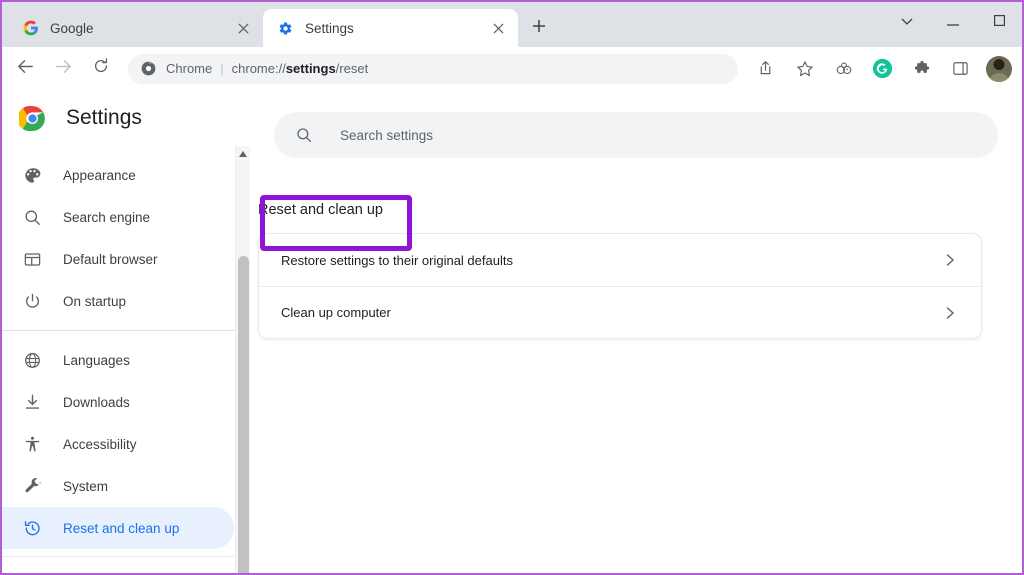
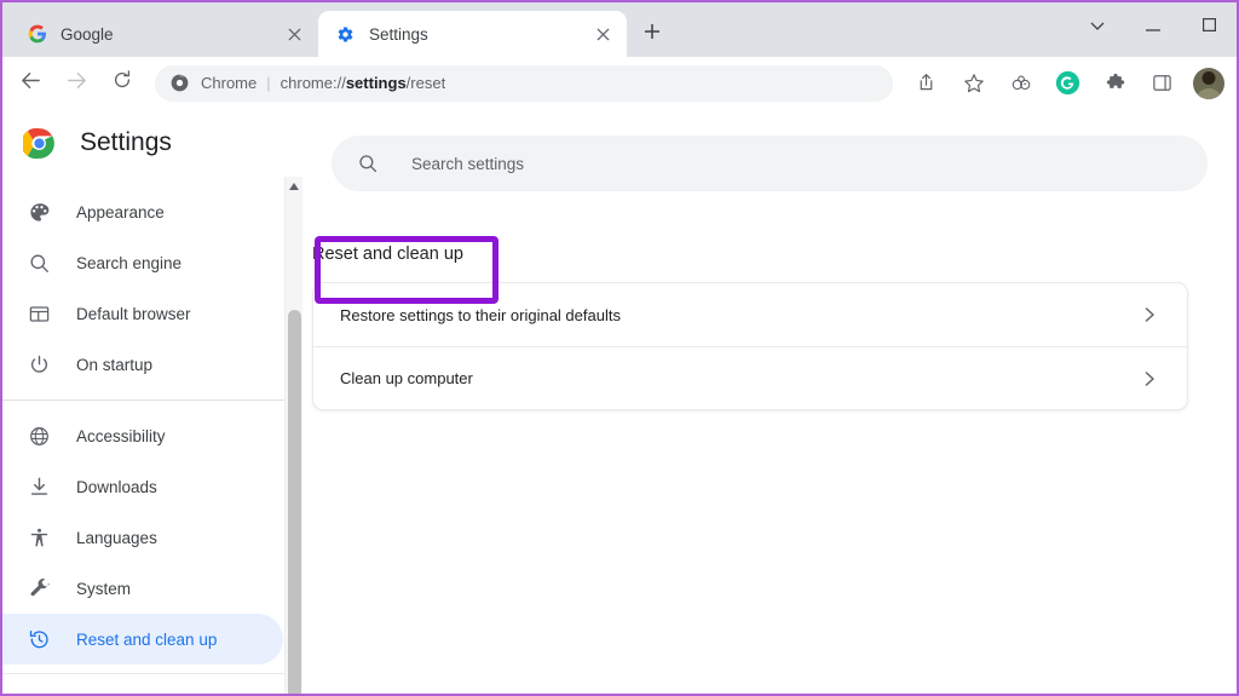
  Google
  Settings
  Chrome
  |
  chrome://settings/reset
  Settings
  Appearance
  Search engine
  Default browser
  On startup
- Languages
+ Accessibility
  Downloads
- Accessibility
+ Languages
  System
  Reset and clean up
  Search settings
  Reset and clean up
  Restore settings to their original defaults
  Clean up computer
